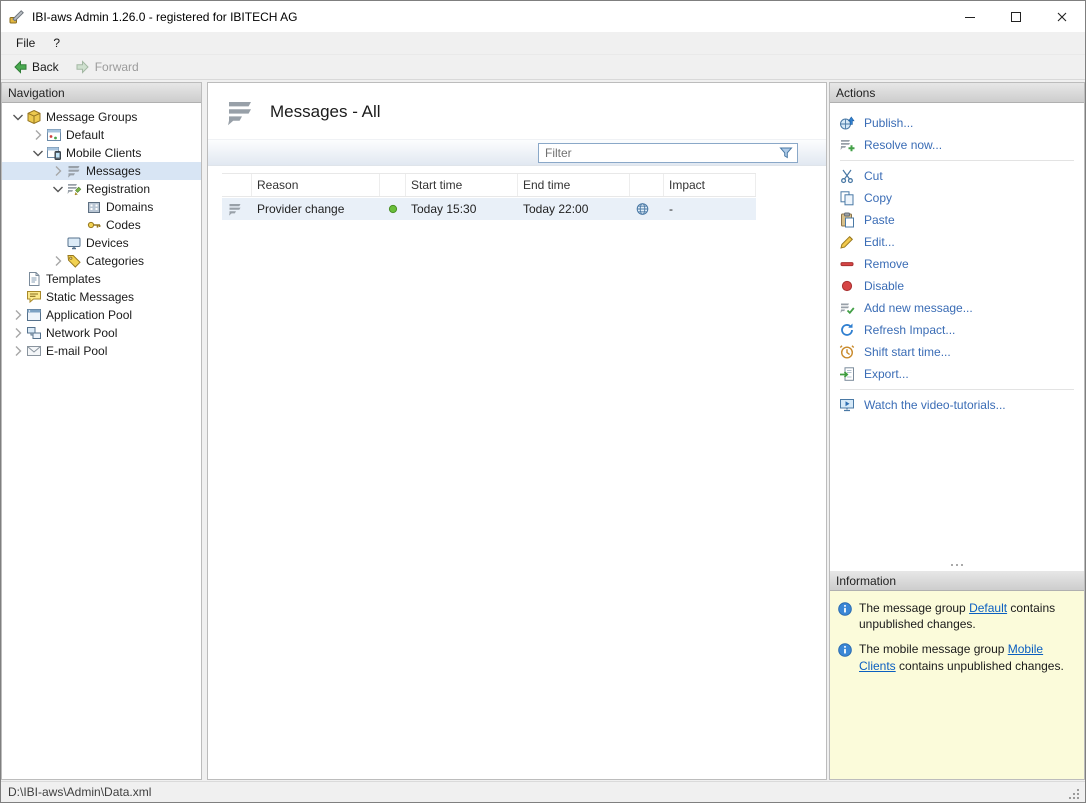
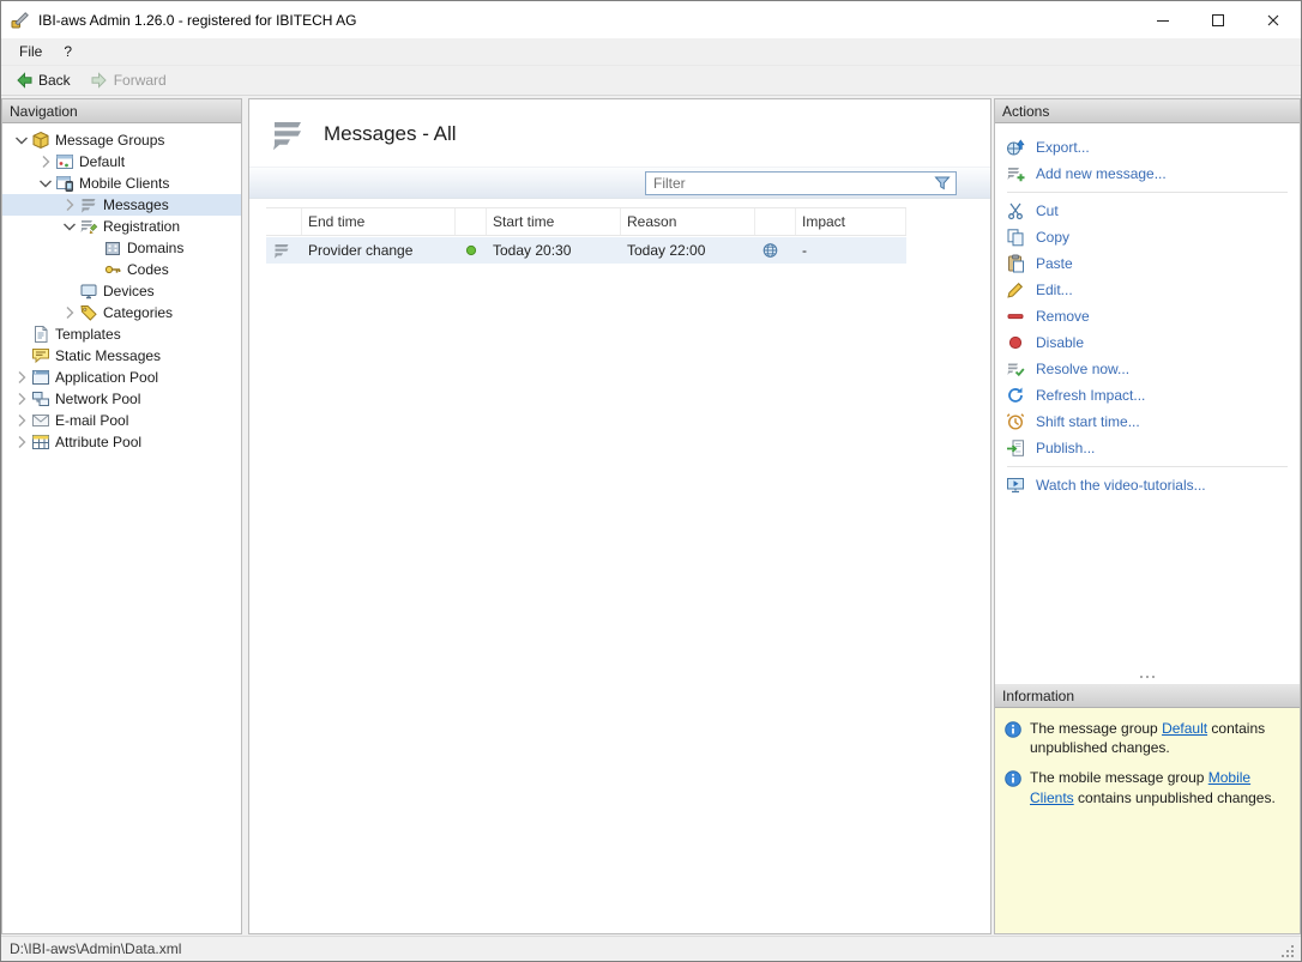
  IBI-aws Admin 1.26.0 - registered for IBITECH AG
  File
  ?
  Back
  Forward
  Navigation
  Message Groups
  Default
  Mobile Clients
  Messages
  Registration
  Domains
  Codes
  Devices
  Categories
  Templates
  Static Messages
  Application Pool
  Network Pool
  E-mail Pool
+ Attribute Pool
  Messages - All
  Filter
- Reason
+ End time
  Start time
- End time
+ Reason
  Impact
  Provider change
- Today 15:30
+ Today 20:30
  Today 22:00
  -
  Actions
- Publish...
+ Export...
- Resolve now...
+ Add new message...
  Cut
  Copy
  Paste
  Edit...
  Remove
  Disable
- Add new message...
+ Resolve now...
  Refresh Impact...
  Shift start time...
- Export...
+ Publish...
  Watch the video-tutorials...
  Information
  The message group Default contains unpublished changes.
  The mobile message group Mobile Clients contains unpublished changes.
  D:\IBI-aws\Admin\Data.xml
